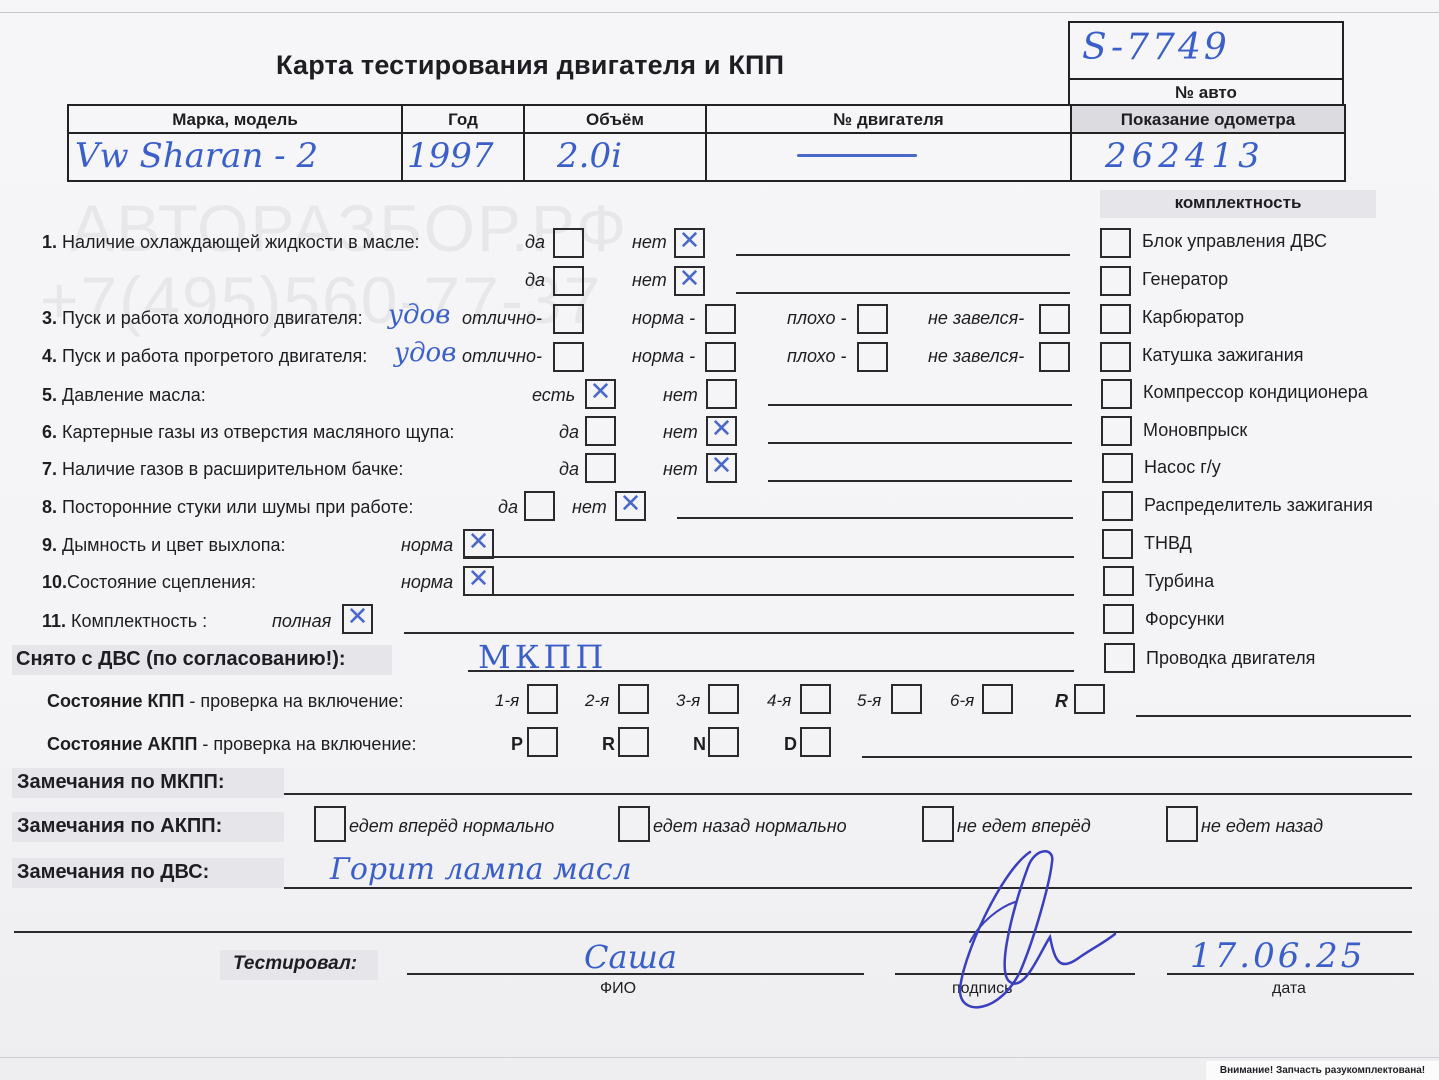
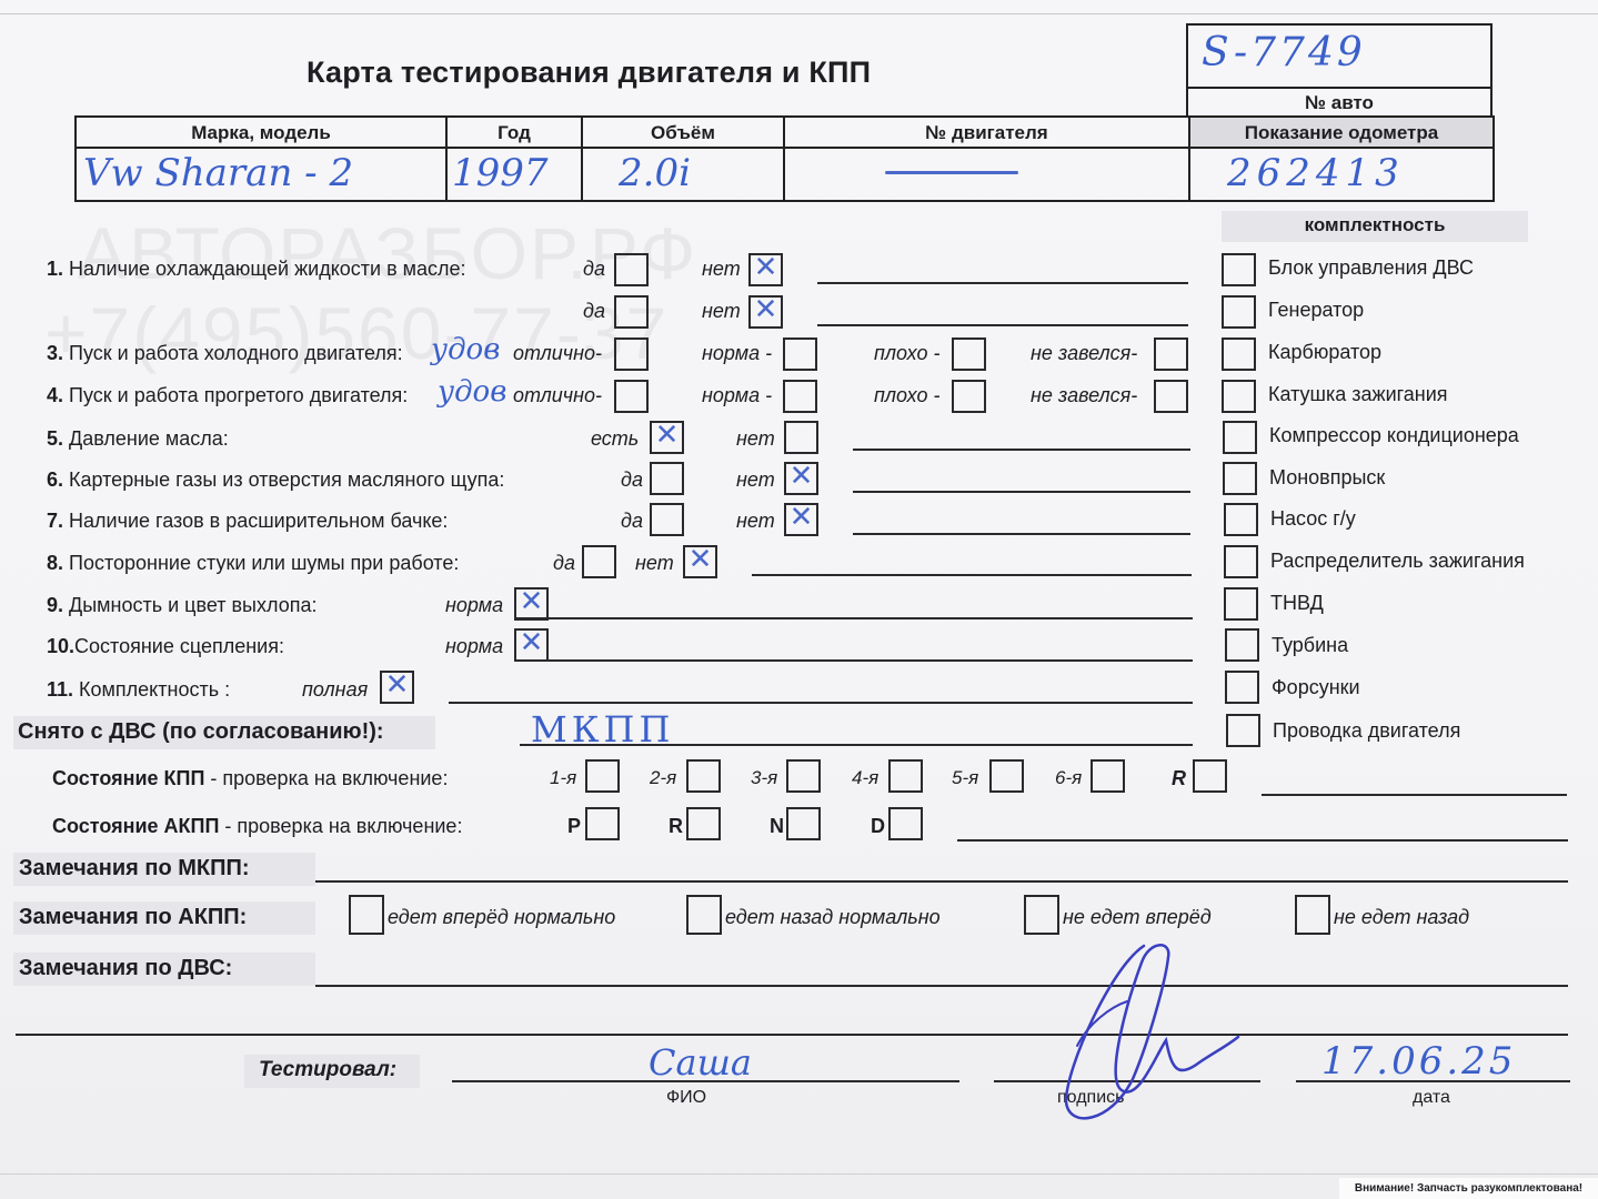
  АВТОРАЗБОР.РФ
  +7(495)560-77-37
  Карта тестирования двигателя и КПП
  S-7749
  № авто
  Марка, модель
  Год
  Объём
  № двигателя
  Показание одометра
  Vw Sharan - 2
  1997
  2.0i
  262413
  комплектность
  1. Наличие охлаждающей жидкости в масле:
  да
  нет
  ✕
  да
  нет
  ✕
  3. Пуск и работа холодного двигателя:
  удов
  отлично-
  норма -
  плохо -
  не завелся-
  4. Пуск и работа прогретого двигателя:
  удов
  отлично-
  норма -
  плохо -
  не завелся-
  5. Давление масла:
  есть
  ✕
  нет
  6. Картерные газы из отверстия масляного щупа:
  да
  нет
  ✕
  7. Наличие газов в расширительном бачке:
  да
  нет
  ✕
  8. Посторонние стуки или шумы при работе:
  да
  нет
  ✕
  9. Дымность и цвет выхлопа:
  норма
  ✕
  10.Состояние сцепления:
  норма
  ✕
  11. Комплектность :
  полная
  ✕
  Блок управления ДВС
  Генератор
  Карбюратор
  Катушка зажигания
  Компрессор кондиционера
  Моновпрыск
  Насос г/у
  Распределитель зажигания
  ТНВД
  Турбина
  Форсунки
  Проводка двигателя
  Снято с ДВС (по согласованию!):
  МКПП
  Состояние КПП - проверка на включение:
  1-я
  2-я
  3-я
  4-я
  5-я
  6-я
  R
  Состояние АКПП - проверка на включение:
  P
  R
  N
  D
  Замечания по МКПП:
  Замечания по АКПП:
  едет вперёд нормально
  едет назад нормально
  не едет вперёд
  не едет назад
  Замечания по ДВС:
- Горит лампа масл
  Тестировал:
  Саша
  ФИО
  подпис
  17.06.25
  дата
  Внимание! Запчасть разукомплектована!
